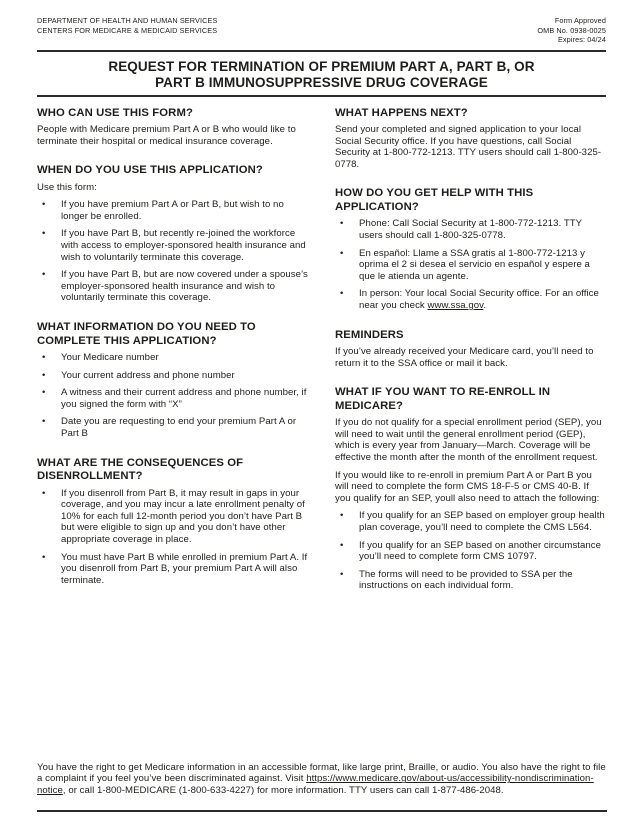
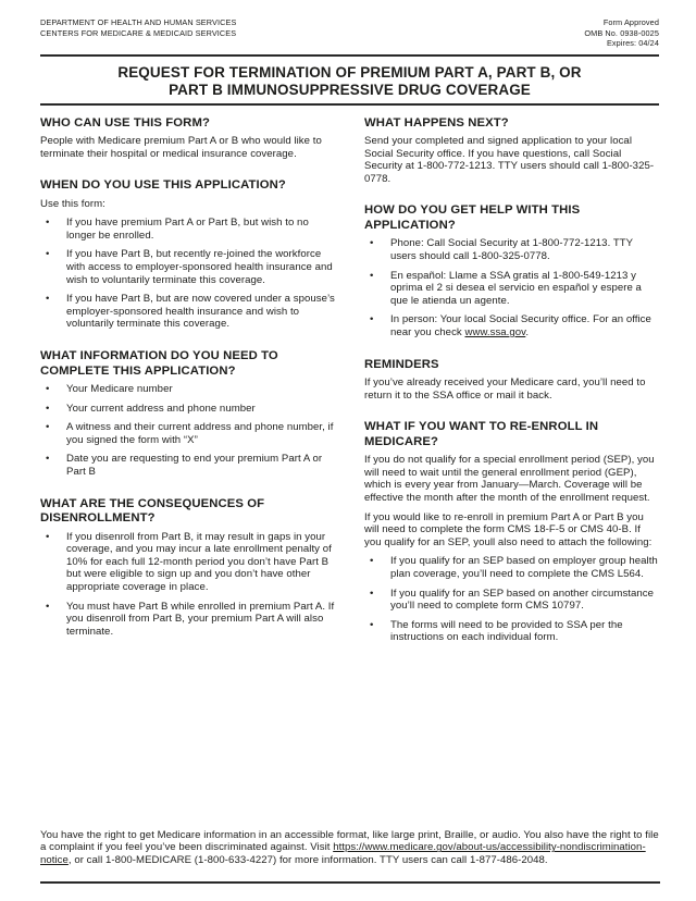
  DEPARTMENT OF HEALTH AND HUMAN SERVICES
  CENTERS FOR MEDICARE & MEDICAID SERVICES
  Form Approved
  OMB No. 0938-0025
  Expires: 04/24
  REQUEST FOR TERMINATION OF PREMIUM PART A, PART B, OR
  PART B IMMUNOSUPPRESSIVE DRUG COVERAGE
  WHO CAN USE THIS FORM?
  People with Medicare premium Part A or B who would like to terminate their hospital or medical insurance coverage.
  WHEN DO YOU USE THIS APPLICATION?
  Use this form:
  If you have premium Part A or Part B, but wish to no longer be enrolled.
  If you have Part B, but recently re-joined the workforce with access to employer-sponsored health insurance and wish to voluntarily terminate this coverage.
  If you have Part B, but are now covered under a spouse’s employer-sponsored health insurance and wish to voluntarily terminate this coverage.
  WHAT INFORMATION DO YOU NEED TO COMPLETE THIS APPLICATION?
  Your Medicare number
  Your current address and phone number
  A witness and their current address and phone number, if you signed the form with “X”
  Date you are requesting to end your premium Part A or Part B
  WHAT ARE THE CONSEQUENCES OF DISENROLLMENT?
  If you disenroll from Part B, it may result in gaps in your coverage, and you may incur a late enrollment penalty of 10% for each full 12-month period you don’t have Part B but were eligible to sign up and you don’t have other appropriate coverage in place.
  You must have Part B while enrolled in premium Part A. If you disenroll from Part B, your premium Part A will also terminate.
  WHAT HAPPENS NEXT?
  Send your completed and signed application to your local Social Security office. If you have questions, call Social Security at 1-800-772-1213. TTY users should call 1-800-325-0778.
  HOW DO YOU GET HELP WITH THIS APPLICATION?
  Phone: Call Social Security at 1-800-772-1213. TTY users should call 1-800-325-0778.
- En español: Llame a SSA gratis al 1-800-772-1213 y oprima el 2 si desea el servicio en español y espere a que le atienda un agente.
+ En español: Llame a SSA gratis al 1-800-549-1213 y oprima el 2 si desea el servicio en español y espere a que le atienda un agente.
  In person: Your local Social Security office. For an office near you check www.ssa.gov.
  REMINDERS
  If you’ve already received your Medicare card, you’ll need to return it to the SSA office or mail it back.
  WHAT IF YOU WANT TO RE-ENROLL IN MEDICARE?
  If you do not qualify for a special enrollment period (SEP), you will need to wait until the general enrollment period (GEP), which is every year from January—March. Coverage will be effective the month after the month of the enrollment request.
  If you would like to re-enroll in premium Part A or Part B you will need to complete the form CMS 18-F-5 or CMS 40-B. If you qualify for an SEP, youll also need to attach the following:
  If you qualify for an SEP based on employer group health plan coverage, you’ll need to complete the CMS L564.
  If you qualify for an SEP based on another circumstance you’ll need to complete form CMS 10797.
  The forms will need to be provided to SSA per the instructions on each individual form.
  You have the right to get Medicare information in an accessible format, like large print, Braille, or audio. You also have the right to file a complaint if you feel you’ve been discriminated against. Visit https://www.medicare.gov/about-us/accessibility-nondiscrimination-notice, or call 1-800-MEDICARE (1-800-633-4227) for more information. TTY users can call 1-877-486-2048.
